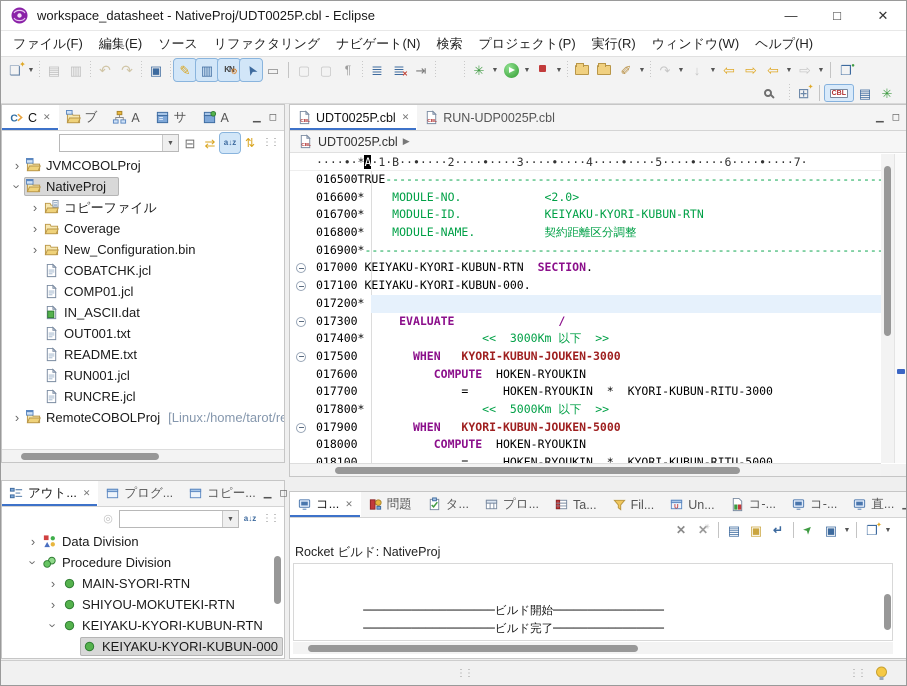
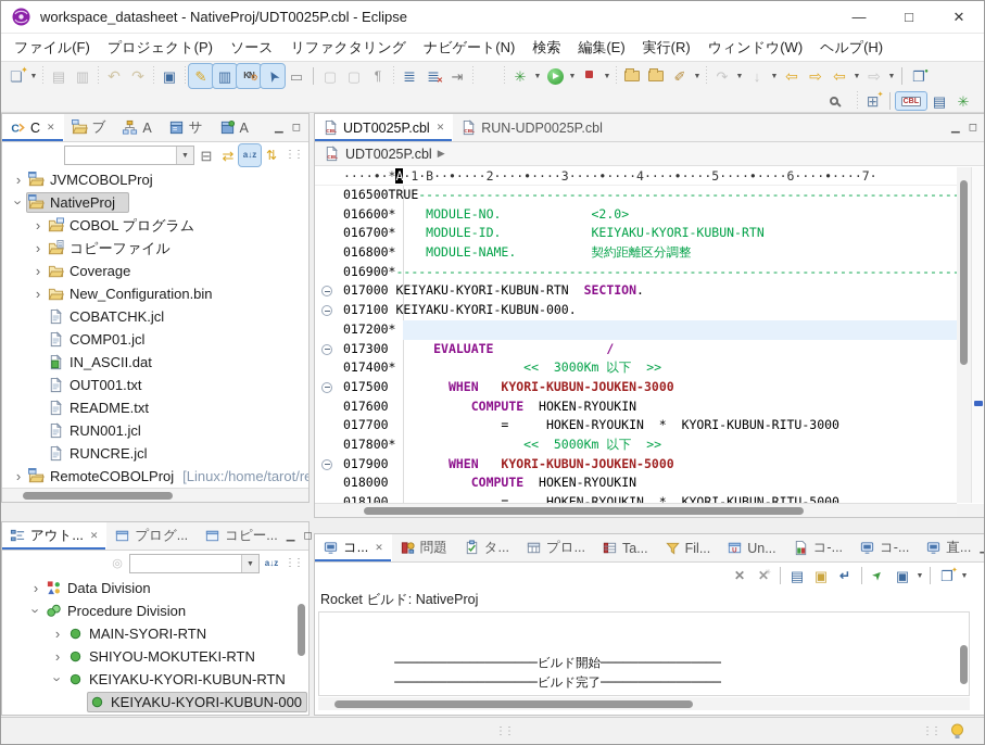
  workspace_datasheet - NativeProj/UDT0025P.cbl - Eclipse
  —
  □
  ✕
  ファイル(F)
- 編集(E)
+ プロジェクト(P)
  ソース
  リファクタリング
  ナビゲート(N)
  検索
- プロジェクト(P)
+ 編集(E)
  実行(R)
  ウィンドウ(W)
  ヘルプ(H)
  C
  ✕
  ブ
  A
  サ
  A
  ▁
  ◻
  JVMCOBOLProj
  NativeProj
+ COBOL プログラム
  コピーファイル
  Coverage
  New_Configuration.bin
  COBATCHK.jcl
  COMP01.jcl
  IN_ASCII.dat
  OUT001.txt
  README.txt
  RUN001.jcl
  RUNCRE.jcl
  RemoteCOBOLProj
  [Linux:/home/tarot/re
  アウト...
  ✕
  プログ...
  コピー...
  ▁
  ◻
  Data Division
  Procedure Division
  MAIN-SYORI-RTN
  SHIYOU-MOKUTEKI-RTN
  KEIYAKU-KYORI-KUBUN-RTN
  KEIYAKU-KYORI-KUBUN-000
  UDT0025P.cbl
  ✕
  RUN-UDP0025P.cbl
  ▁
  ◻
  UDT0025P.cbl
  ▶
  ····•·*A·1·B··•····2····•····3····•····4····•····5····•····6····•····7·
  016500TRUE-----------------------------------------------------------------------
  016600* MODULE-NO. <2.0>
  016700* MODULE-ID. KEIYAKU-KYORI-KUBUN-RTN
  016800* MODULE-NAME. 契約距離区分調整
  016900*--------------------------------------------------------------------------
  017000 KEIYAKU-KYORI-KUBUN-RTN SECTION.
  017100 KEIYAKU-KYORI-KUBUN-000.
  017200*
  017300 EVALUATE /
  017400* << 3000Km 以下 >>
  017500 WHEN KYORI-KUBUN-JOUKEN-3000
  017600 COMPUTE HOKEN-RYOUKIN
  017700 = HOKEN-RYOUKIN * KYORI-KUBUN-RITU-3000
  017800* << 5000Km 以下 >>
  017900 WHEN KYORI-KUBUN-JOUKEN-5000
  018000 COMPUTE HOKEN-RYOUKIN
  018100 = HOKEN-RYOUKIN * KYORI-KUBUN-RITU-5000
  コ...
  ✕
  問題
  タ...
  プロ...
  Ta...
  Fil...
  Un...
  コ-...
  コ-...
  直...
  Rocket ビルド: NativeProj
  ───────────────────ビルド開始────────────────
  ───────────────────ビルド完了────────────────
  ⋮⋮
  ⋮⋮
